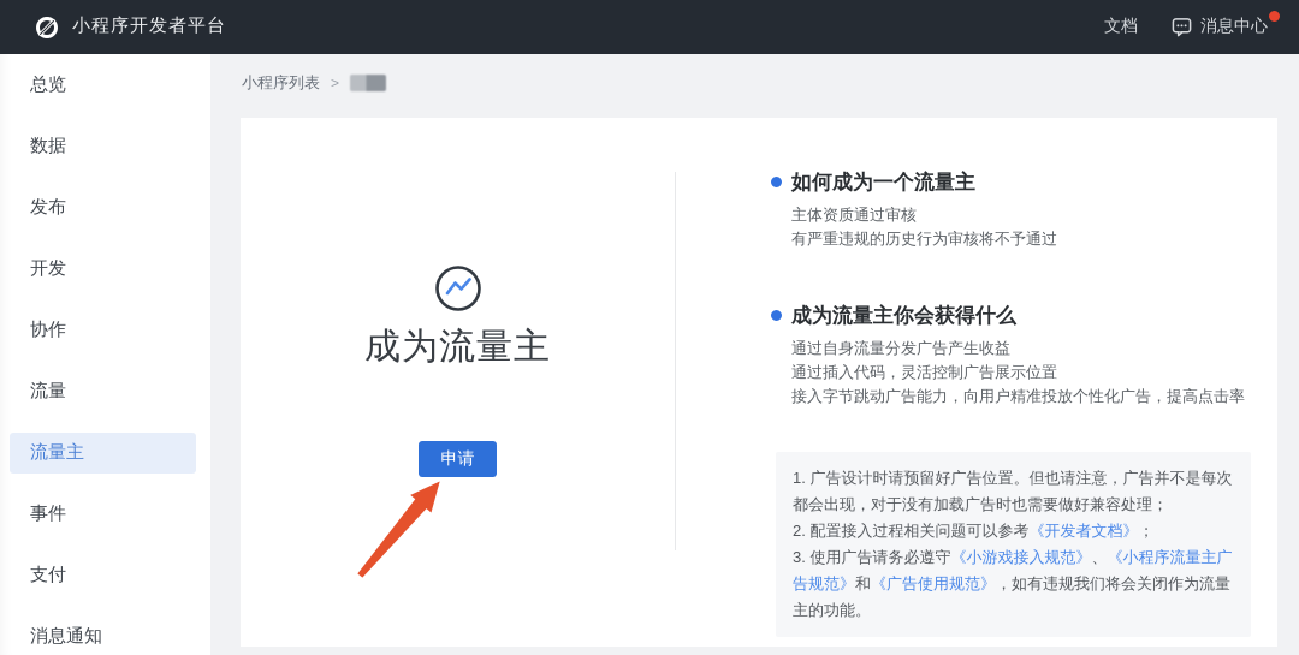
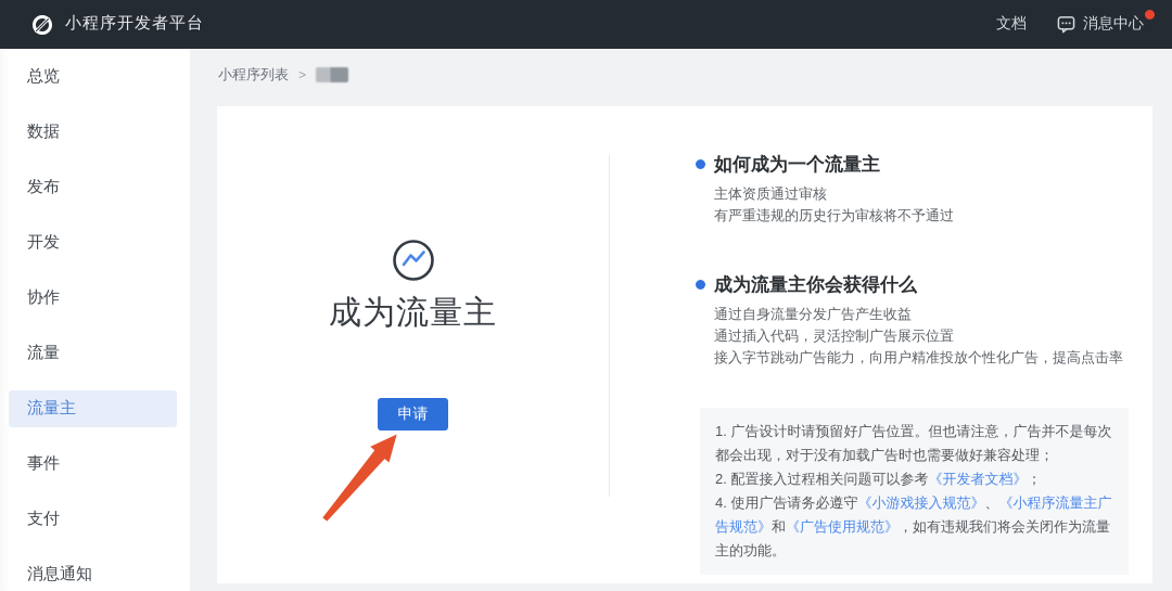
  小程序开发者平台
  文档
  消息中心
  总览
  数据
  发布
  开发
  协作
  流量
  流量主
  事件
  支付
  消息通知
  小程序列表
  >
  成为流量主
  申请
  如何成为一个流量主
  主体资质通过审核
  有严重违规的历史行为审核将不予通过
  成为流量主你会获得什么
  通过自身流量分发广告产生收益
  通过插入代码，灵活控制广告展示位置
  接入字节跳动广告能力，向用户精准投放个性化广告，提高点击率
  1. 广告设计时请预留好广告位置。但也请注意，广告并不是每次都会出现，对于没有加载广告时也需要做好兼容处理；
  2. 配置接入过程相关问题可以参考《开发者文档》；
- 3. 使用广告请务必遵守《小游戏接入规范》、《小程序流量主广告规范》和《广告使用规范》，如有违规我们将会关闭作为流量主的功能。
+ 4. 使用广告请务必遵守《小游戏接入规范》、《小程序流量主广告规范》和《广告使用规范》，如有违规我们将会关闭作为流量主的功能。
